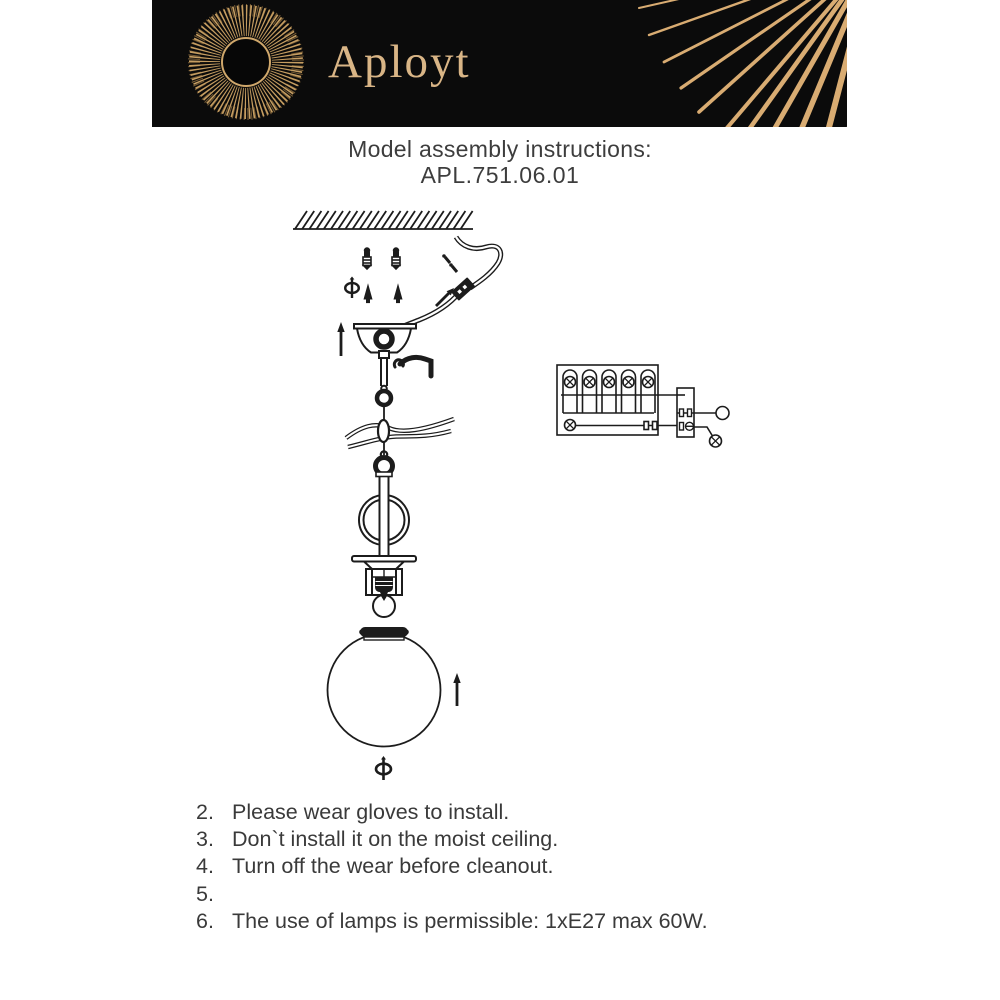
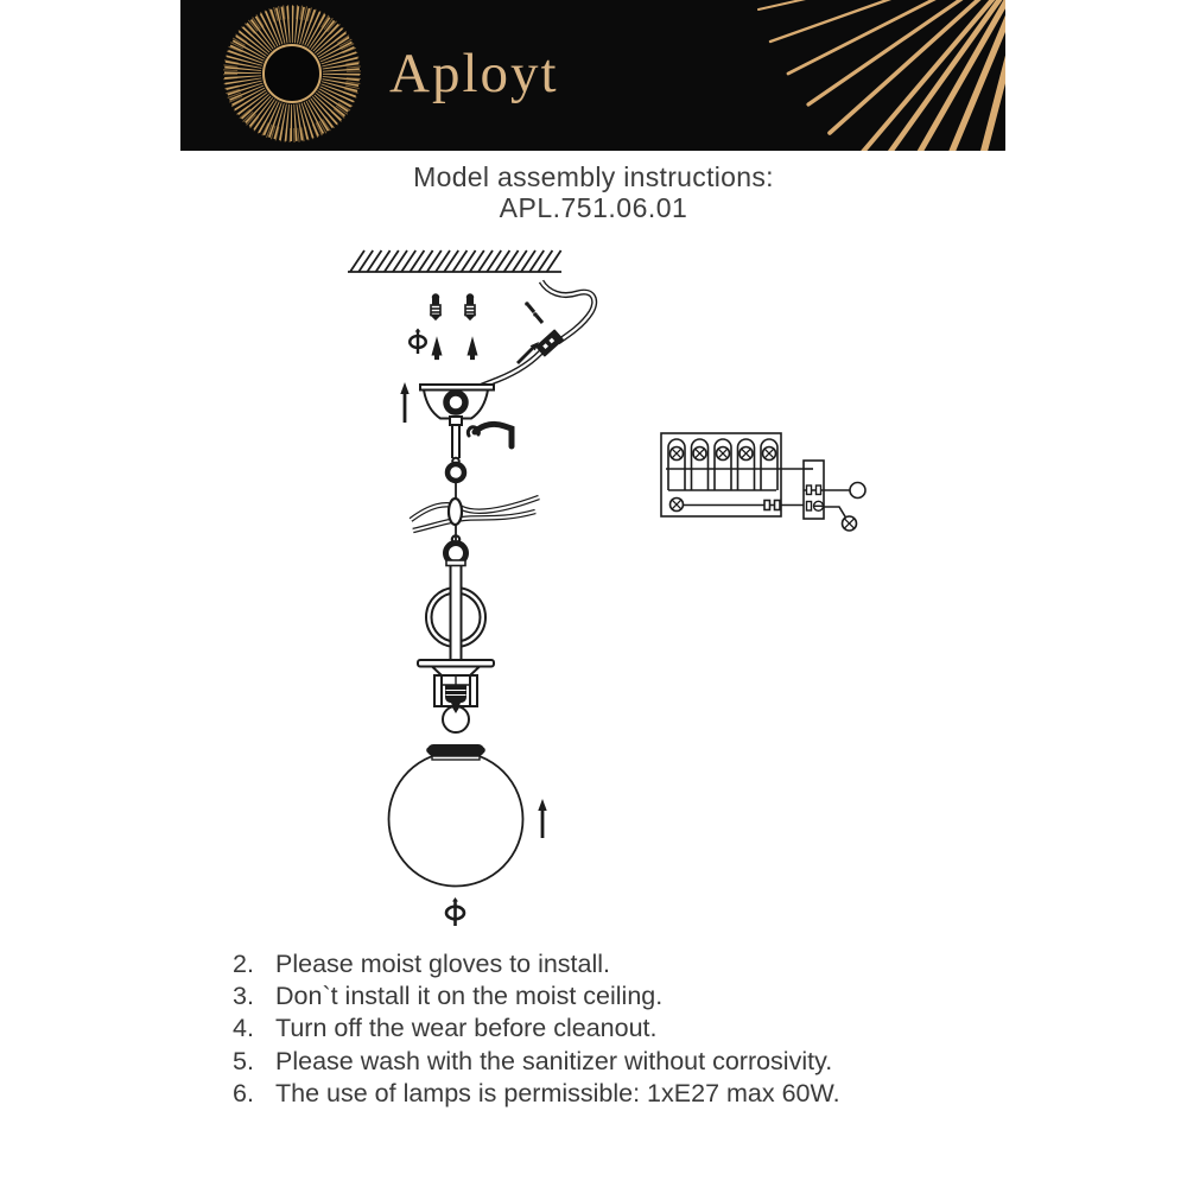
  Aployt
  Model assembly instructions:
  APL.751.06.01
  2.
- Please wear gloves to install.
+ Please moist gloves to install.
  3.
  Don`t install it on the moist ceiling.
  4.
  Turn off the wear before cleanout.
  5.
+ Please wash with the sanitizer without corrosivity.
  6.
  The use of lamps is permissible: 1xE27 max 60W.
